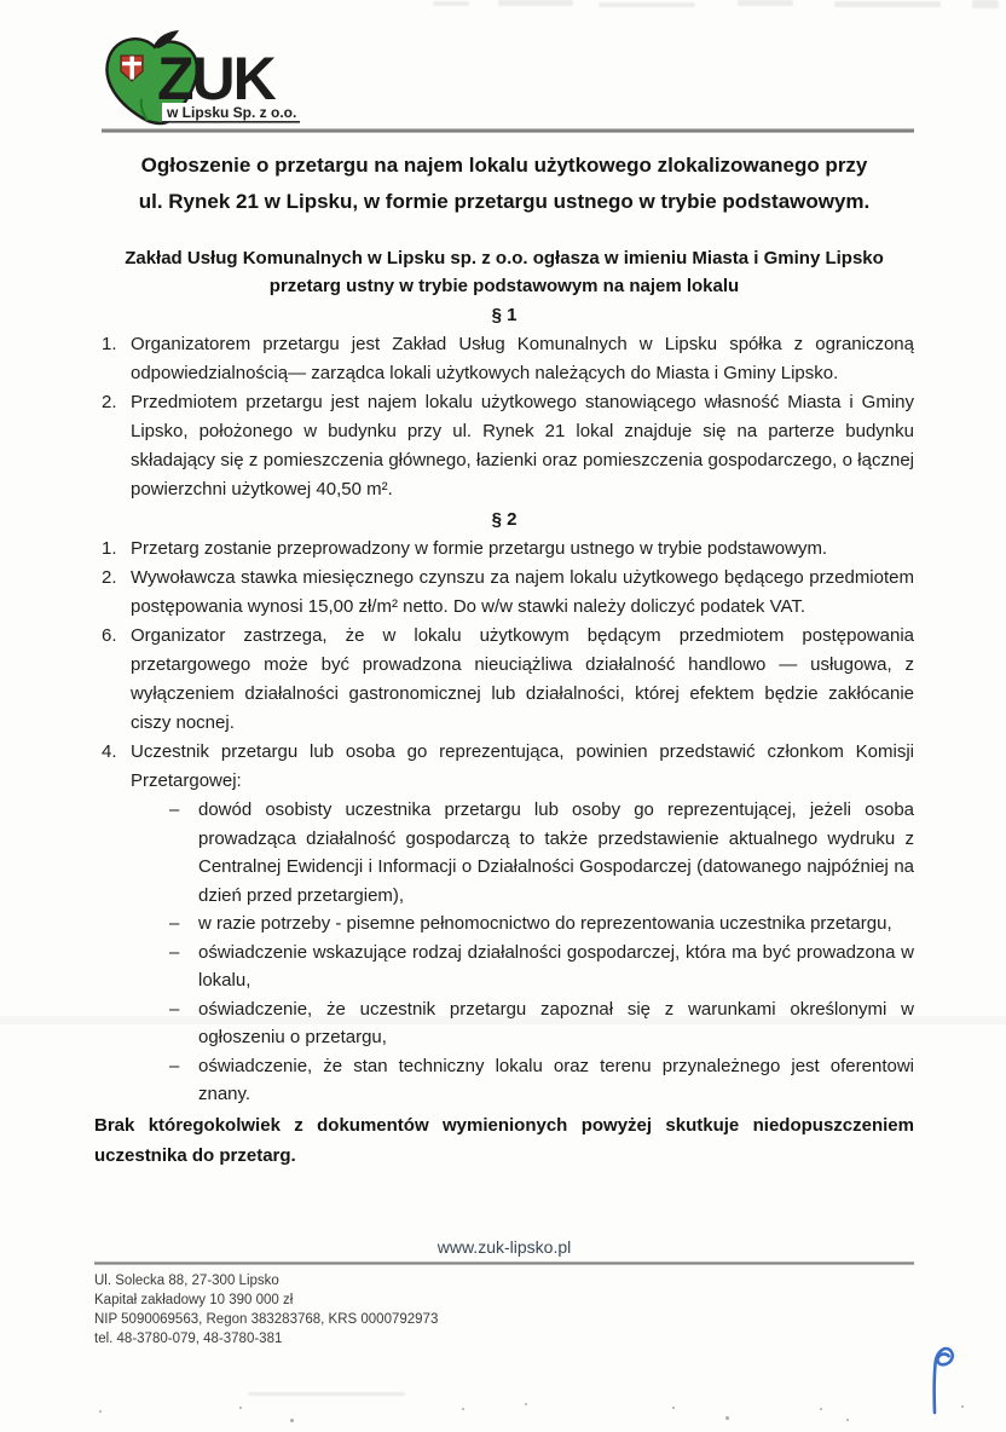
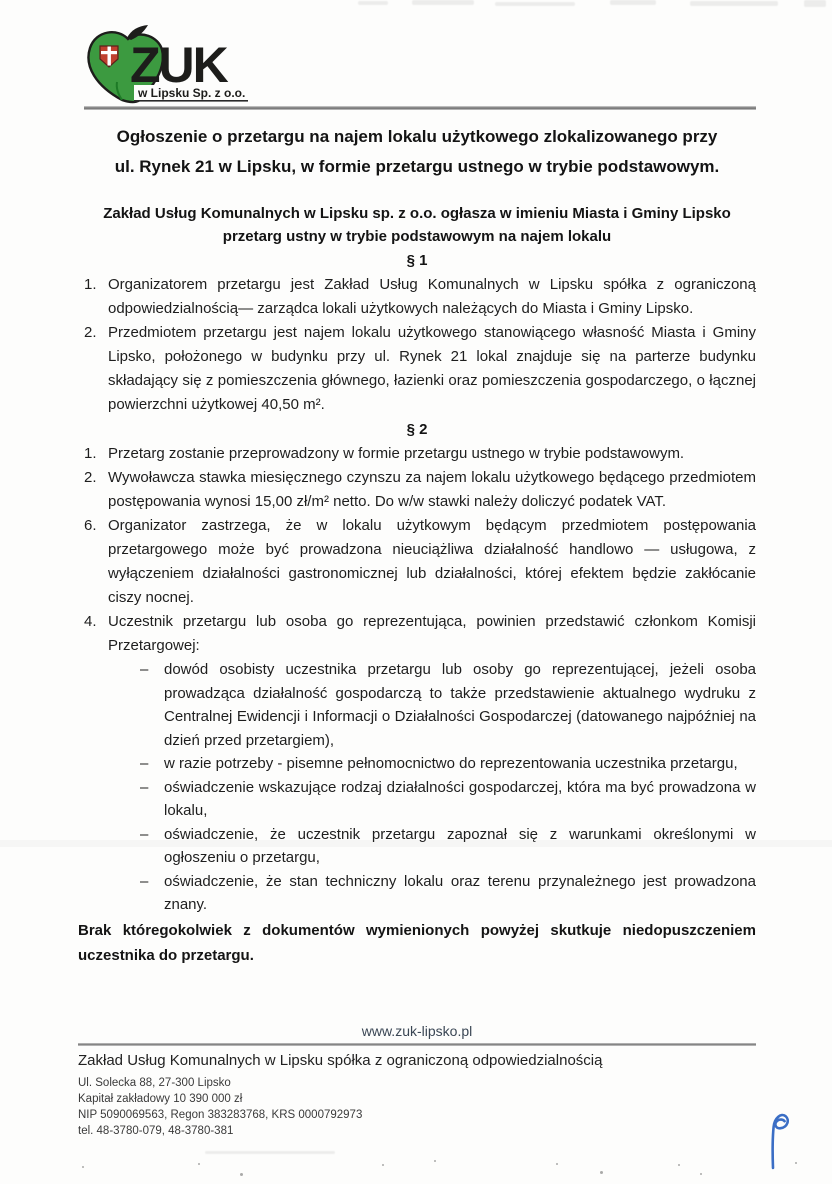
  ZUK
  w Lipsku Sp. z o.o.
  Ogłoszenie o przetargu na najem lokalu użytkowego zlokalizowanego przy
  ul. Rynek 21 w Lipsku, w formie przetargu ustnego w trybie podstawowym.
  Zakład Usług Komunalnych w Lipsku sp. z o.o. ogłasza w imieniu Miasta i Gminy Lipsko
  przetarg ustny w trybie podstawowym na najem lokalu
  § 1
  1.
  Organizatorem przetargu jest Zakład Usług Komunalnych w Lipsku spółka z ograniczoną odpowiedzialnością— zarządca lokali użytkowych należących do Miasta i Gminy Lipsko.
  2.
  Przedmiotem przetargu jest najem lokalu użytkowego stanowiącego własność Miasta i Gminy Lipsko, położonego w budynku przy ul. Rynek 21 lokal znajduje się na parterze budynku składający się z pomieszczenia głównego, łazienki oraz pomieszczenia gospodarczego, o łącznej powierzchni użytkowej 40,50 m².
  § 2
  1.
  Przetarg zostanie przeprowadzony w formie przetargu ustnego w trybie podstawowym.
  2.
  Wywoławcza stawka miesięcznego czynszu za najem lokalu użytkowego będącego przedmiotem postępowania wynosi 15,00 zł/m² netto. Do w/w stawki należy doliczyć podatek VAT.
  6.
  Organizator zastrzega, że w lokalu użytkowym będącym przedmiotem postępowania przetargowego może być prowadzona nieuciążliwa działalność handlowo — usługowa, z wyłączeniem działalności gastronomicznej lub działalności, której efektem będzie zakłócanie ciszy nocnej.
  4.
  Uczestnik przetargu lub osoba go reprezentująca, powinien przedstawić członkom Komisji Przetargowej:
  –
  dowód osobisty uczestnika przetargu lub osoby go reprezentującej, jeżeli osoba prowadząca działalność gospodarczą to także przedstawienie aktualnego wydruku z Centralnej Ewidencji i Informacji o Działalności Gospodarczej (datowanego najpóźniej na dzień przed przetargiem),
  –
  w razie potrzeby - pisemne pełnomocnictwo do reprezentowania uczestnika przetargu,
  –
  oświadczenie wskazujące rodzaj działalności gospodarczej, która ma być prowadzona w lokalu,
  –
  oświadczenie, że uczestnik przetargu zapoznał się z warunkami określonymi w ogłoszeniu o przetargu,
  –
- oświadczenie, że stan techniczny lokalu oraz terenu przynależnego jest oferentowi znany.
+ oświadczenie, że stan techniczny lokalu oraz terenu przynależnego jest prowadzona znany.
- Brak któregokolwiek z dokumentów wymienionych powyżej skutkuje niedopuszczeniem uczestnika do przetarg.
+ Brak któregokolwiek z dokumentów wymienionych powyżej skutkuje niedopuszczeniem uczestnika do przetargu.
  www.zuk-lipsko.pl
+ Zakład Usług Komunalnych w Lipsku spółka z ograniczoną odpowiedzialnością
  Ul. Solecka 88, 27-300 Lipsko
  Kapitał zakładowy 10 390 000 zł
  NIP 5090069563, Regon 383283768, KRS 0000792973
  tel. 48-3780-079, 48-3780-381
